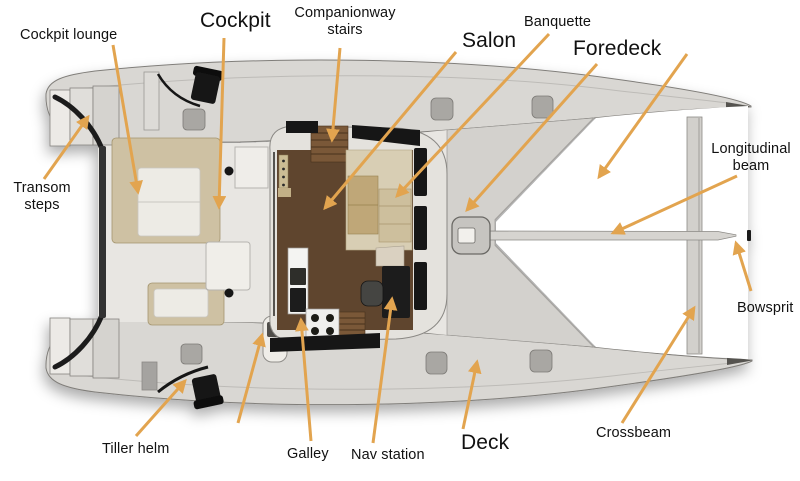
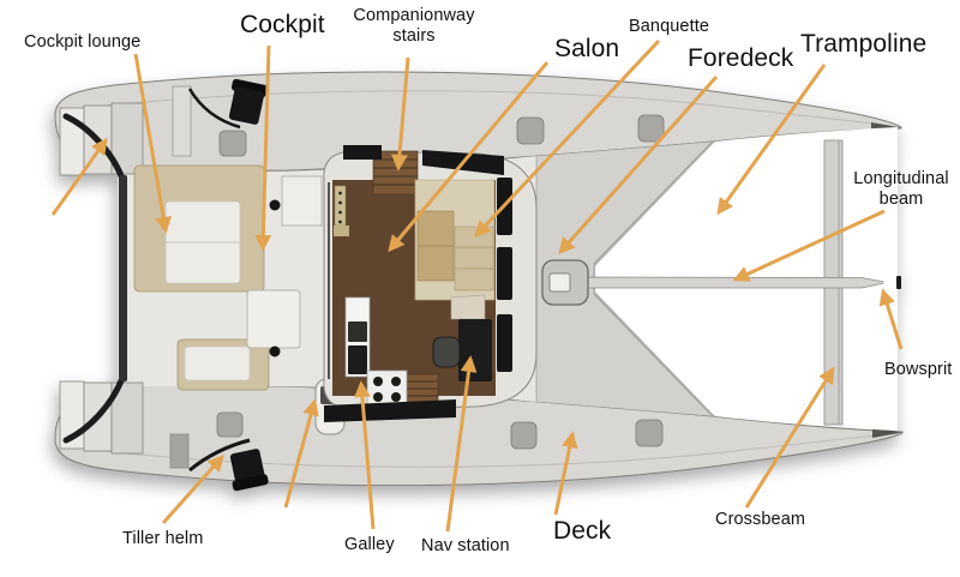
  Cockpit lounge
  Cockpit
  Companionway
  stairs
  Salon
  Banquette
  Foredeck
+ Trampoline
  Longitudinal
  beam
- Transom
- steps
  Bowsprit
  Tiller helm
  Galley
  Nav station
  Deck
  Crossbeam
